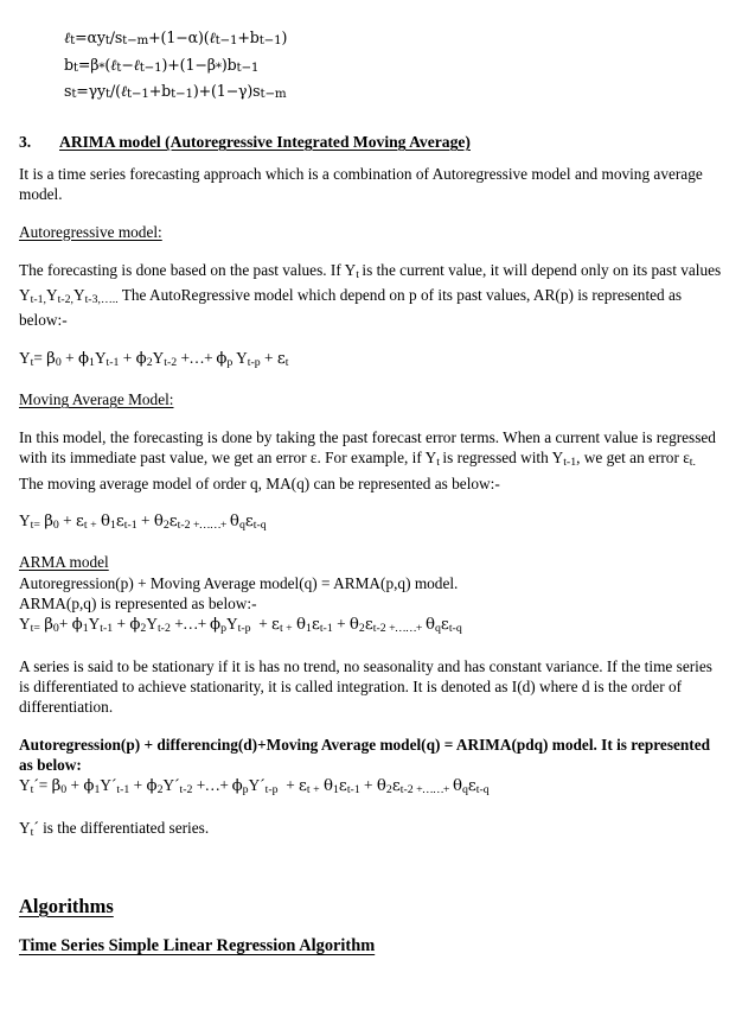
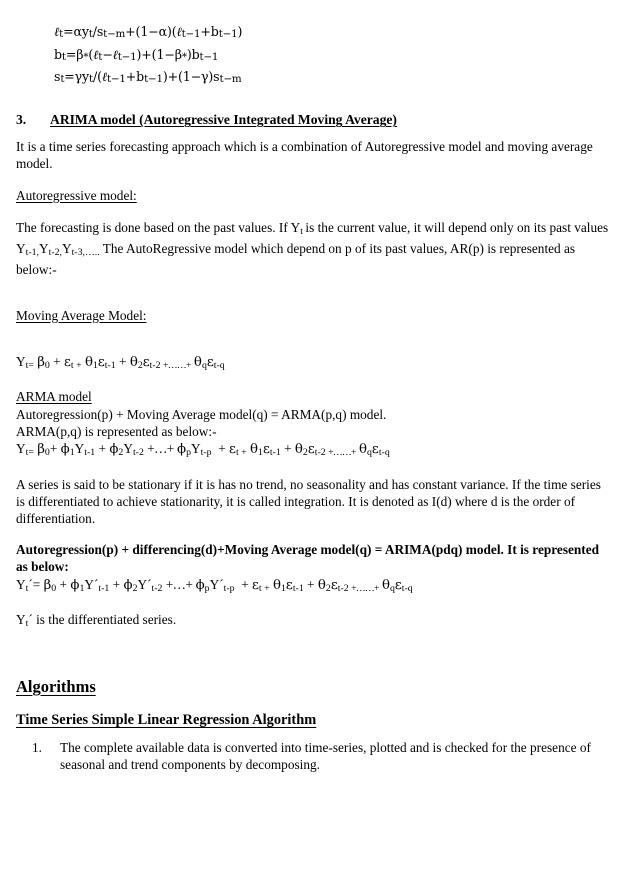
  ℓt=αyt/st−m+(1−α)(ℓt−1+bt−1)
  bt=β*(ℓt−ℓt−1)+(1−β*)bt−1
  st=γyt/(ℓt−1+bt−1)+(1−γ)st−m
  3.
  ARIMA model (Autoregressive Integrated Moving Average)
  It is a time series forecasting approach which is a combination of Autoregressive model and moving average model.
  Autoregressive model:
  The forecasting is done based on the past values. If Yt is the current value, it will depend only on its past values Yt-1,Yt-2,Yt-3,….. The AutoRegressive model which depend on p of its past values, AR(p) is represented as below:-
- Yt= β0 + ϕ1Yt-1 + ϕ2Yt-2 +…+ ϕp Yt-p + εt
  Moving Average Model:
- In this model, the forecasting is done by taking the past forecast error terms. When a current value is regressed with its immediate past value, we get an error ε. For example, if Yt is regressed with Yt-1, we get an error εt. The moving average model of order q, MA(q) can be represented as below:-
  Yt= β0 + εt + θ1εt-1 + θ2εt-2 +……+ θqεt-q
  ARMA model
  Autoregression(p) + Moving Average model(q) = ARMA(p,q) model.
  ARMA(p,q) is represented as below:-
  Yt= β0+ ϕ1Yt-1 + ϕ2Yt-2 +…+ ϕpYt-p + εt + θ1εt-1 + θ2εt-2 +……+ θqεt-q
  A series is said to be stationary if it is has no trend, no seasonality and has constant variance. If the time series is differentiated to achieve stationarity, it is called integration. It is denoted as I(d) where d is the order of differentiation.
  Autoregression(p) + differencing(d)+Moving Average model(q) = ARIMA(pdq) model. It is represented
  as below:
  Yt´= β0 + ϕ1Y´t-1 + ϕ2Y´t-2 +…+ ϕpY´t-p + εt + θ1εt-1 + θ2εt-2 +……+ θqεt-q
  Yt´ is the differentiated series.
  Algorithms
  Time Series Simple Linear Regression Algorithm
+ 1.
+ The complete available data is converted into time-series, plotted and is checked for the presence of seasonal and trend components by decomposing.
